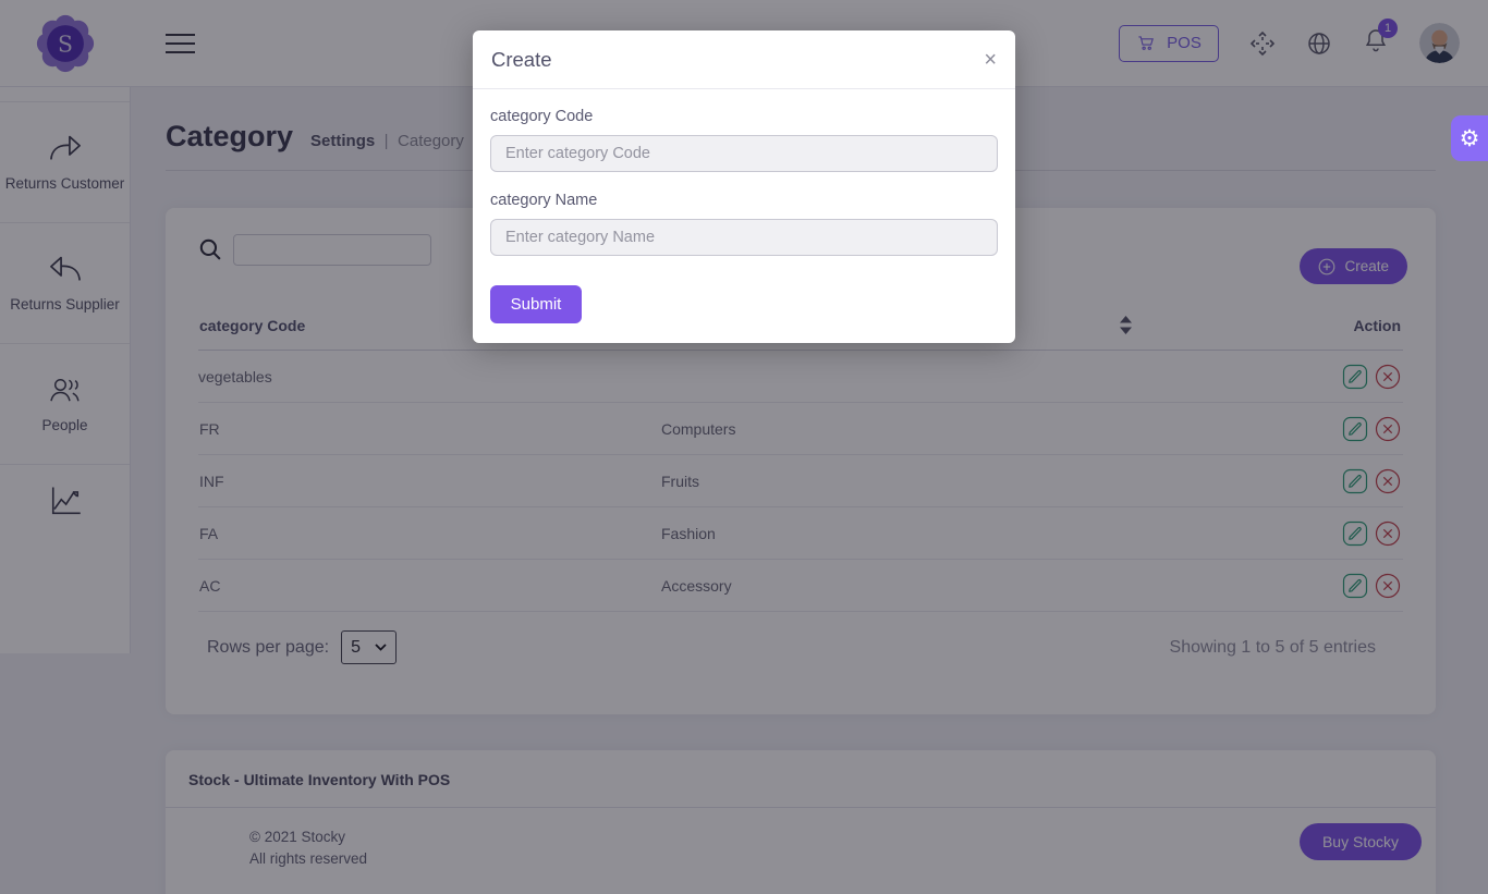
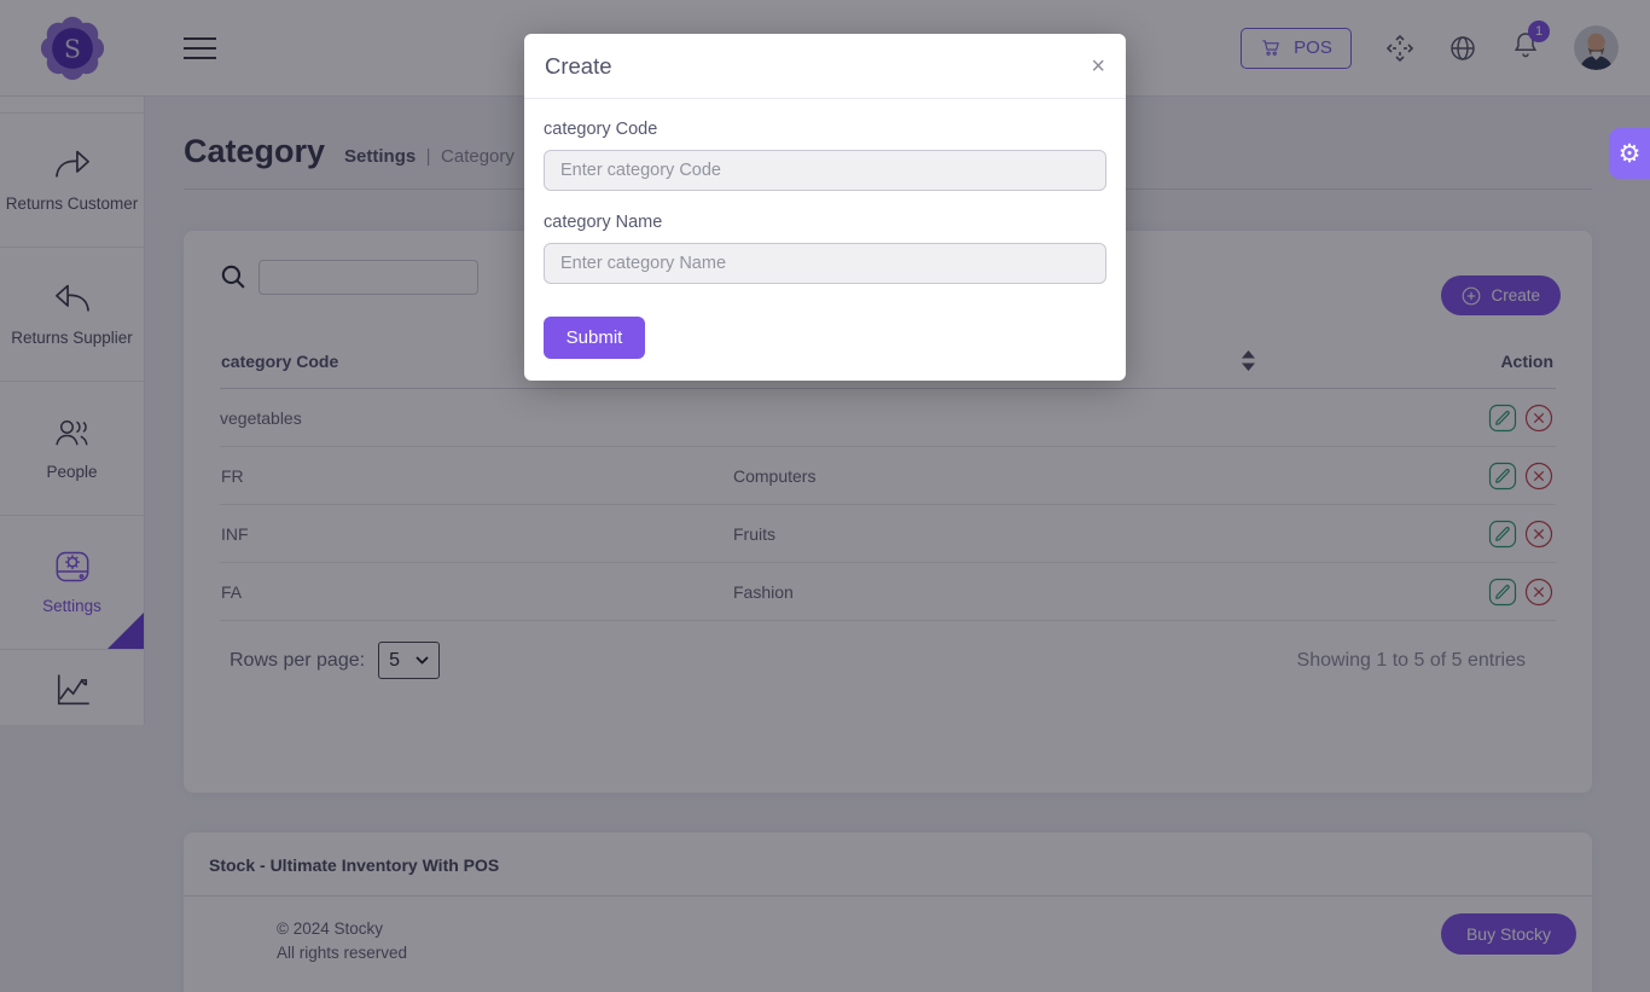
  S
  POS
  1
  Returns Customer
  Returns Supplier
  People
+ Settings
  Category
  Settings | Category
  Create
  category Code
  Action
  vegetables
  FR
  Computers
  INF
  Fruits
  FA
  Fashion
- AC
- Accessory
  Rows per page:
  5
  Showing 1 to 5 of 5 entries
  Stock - Ultimate Inventory With POS
- © 2021 Stocky
+ © 2024 Stocky
  All rights reserved
  Buy Stocky
  Create
  ×
  category Code
  Enter category Code
  category Name
  Enter category Name
  Submit
  ⚙
